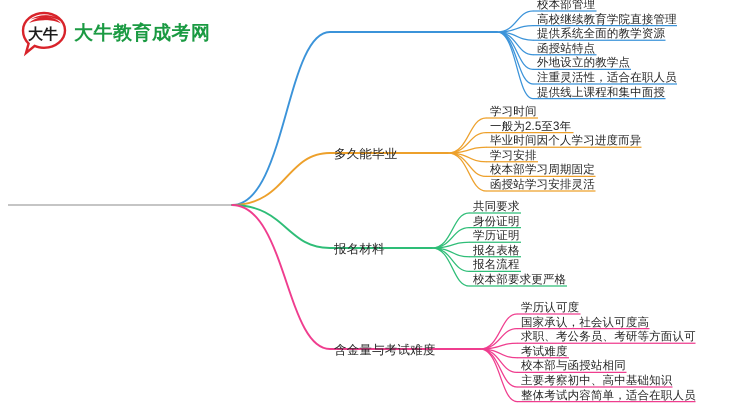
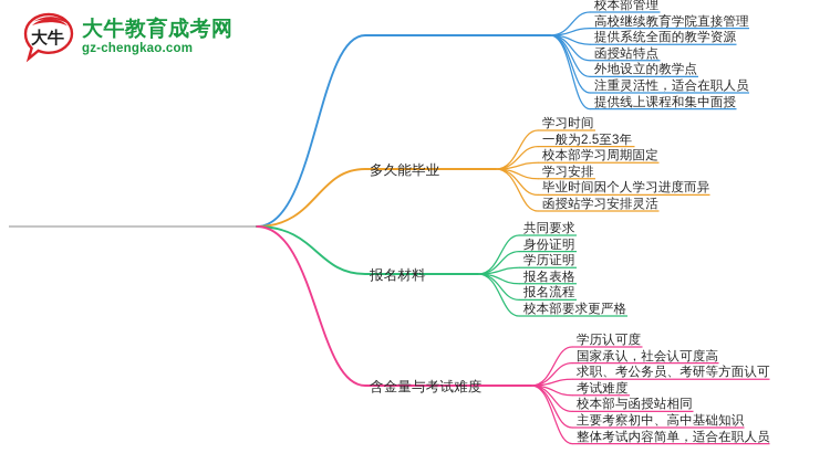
  大牛
  大牛教育成考网
+ gz-chengkao.com
  多久能毕业
  报名材料
  含金量与考试难度
  校本部管理
  高校继续教育学院直接管理
  提供系统全面的教学资源
  函授站特点
  外地设立的教学点
  注重灵活性，适合在职人员
  提供线上课程和集中面授
  学习时间
  一般为2.5至3年
- 毕业时间因个人学习进度而异
+ 校本部学习周期固定
  学习安排
- 校本部学习周期固定
+ 毕业时间因个人学习进度而异
  函授站学习安排灵活
  共同要求
  身份证明
  学历证明
  报名表格
  报名流程
  校本部要求更严格
  学历认可度
  国家承认，社会认可度高
  求职、考公务员、考研等方面认可
  考试难度
  校本部与函授站相同
  主要考察初中、高中基础知识
  整体考试内容简单，适合在职人员
